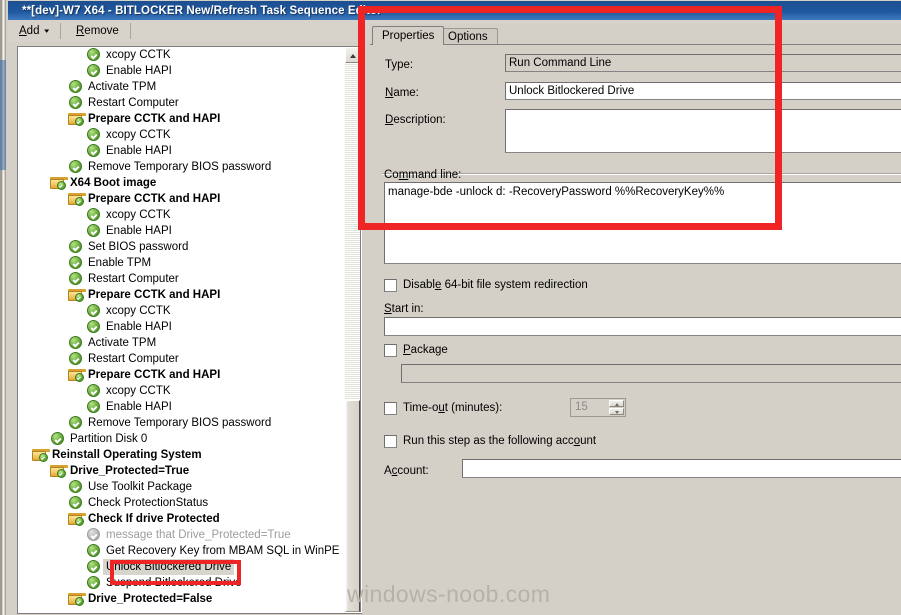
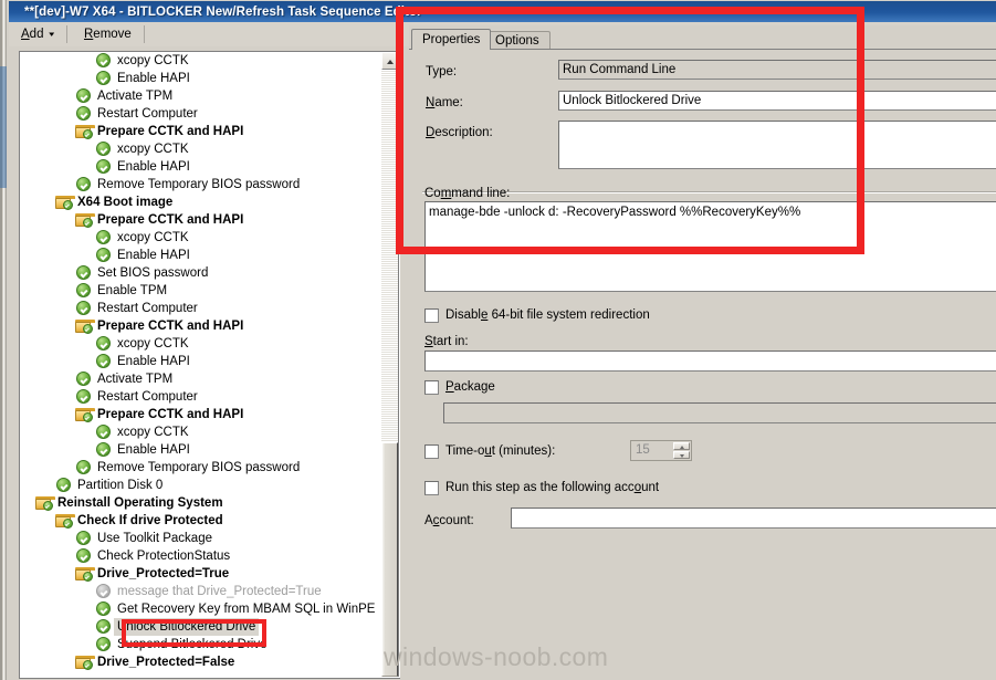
  **[dev]-W7 X64 - BITLOCKER New/Refresh Task Sequence Editor
  Add
  Remove
  xcopy CCTK
  Enable HAPI
  Activate TPM
  Restart Computer
  Prepare CCTK and HAPI
  xcopy CCTK
  Enable HAPI
  Remove Temporary BIOS password
  X64 Boot image
  Prepare CCTK and HAPI
  xcopy CCTK
  Enable HAPI
  Set BIOS password
  Enable TPM
  Restart Computer
  Prepare CCTK and HAPI
  xcopy CCTK
  Enable HAPI
  Activate TPM
  Restart Computer
  Prepare CCTK and HAPI
  xcopy CCTK
  Enable HAPI
  Remove Temporary BIOS password
  Partition Disk 0
  Reinstall Operating System
- Drive_Protected=True
+ Check If drive Protected
  Use Toolkit Package
  Check ProtectionStatus
- Check If drive Protected
+ Drive_Protected=True
  message that Drive_Protected=True
  Get Recovery Key from MBAM SQL in WinPE
  Unlock Bitlockered Drive
  Suspend Bitlockered Drive
  Drive_Protected=False
  Properties
  Options
  Type:
  Run Command Line
  Name:
  Unlock Bitlockered Drive
  Description:
  Command line:
  manage-bde -unlock d: -RecoveryPassword %%RecoveryKey%%
  Disable 64-bit file system redirection
  Start in:
  Package
  Time-out (minutes):
  15
  Run this step as the following account
  Account:
  windows-noob.com
